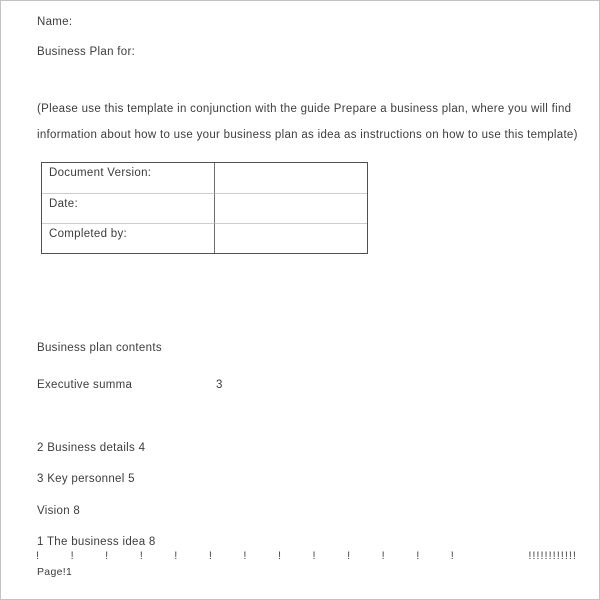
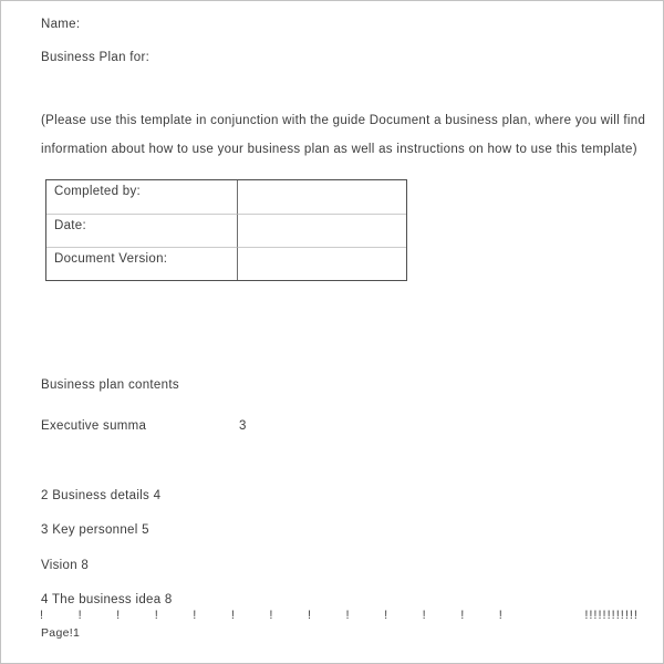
  Name:
  Business Plan for:
- (Please use this template in conjunction with the guide Prepare a business plan, where you will find
+ (Please use this template in conjunction with the guide Document a business plan, where you will find
- information about how to use your business plan as idea as instructions on how to use this template)
+ information about how to use your business plan as well as instructions on how to use this template)
- Document Version:
+ Completed by:
  Date:
- Completed by:
+ Document Version:
  Business plan contents
  Executive summa
  3
  2 Business details 4
  3 Key personnel 5
  Vision 8
- 1 The business idea 8
+ 4 The business idea 8
  !
  !
  !
  !
  !
  !
  !
  !
  !
  !
  !
  !
  !
  !!!!!!!!!!!!
  Page!1
